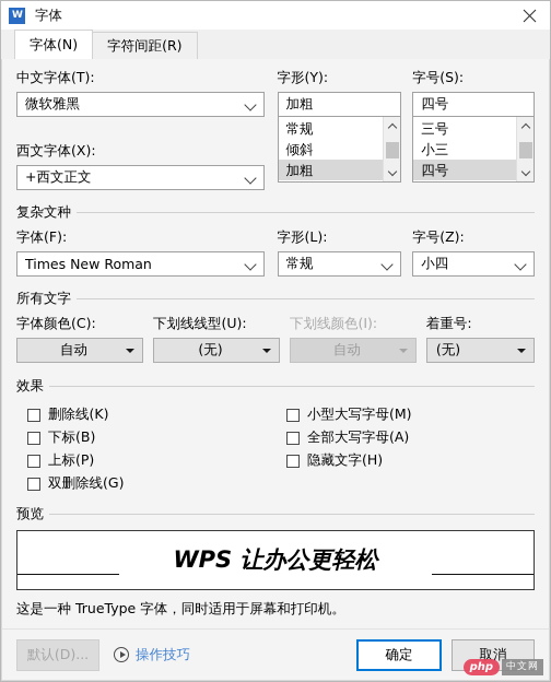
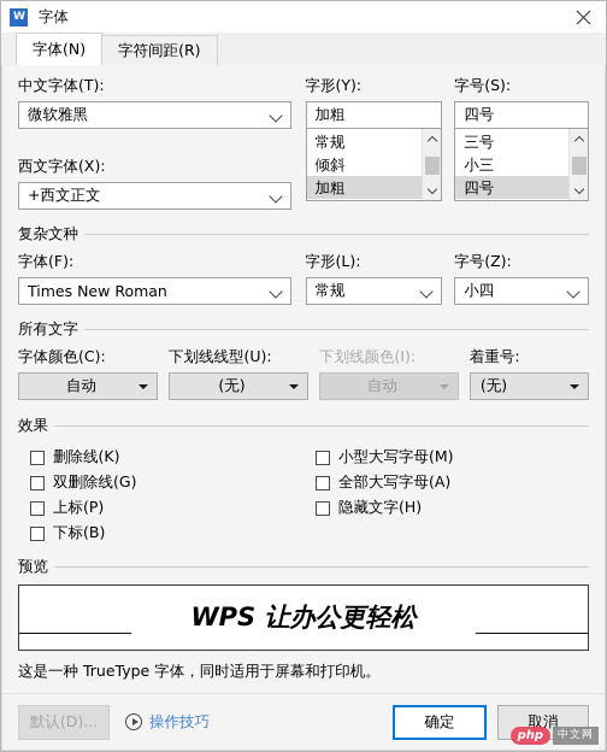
  W
  字体
  字体(N)
  字符间距(R)
  中文字体(T):
  微软雅黑
  西文字体(X):
  +西文正文
  字形(Y):
  加粗
  常规
  倾斜
  加粗
  字号(S):
  四号
  三号
  小三
  四号
  复杂文种
  字体(F):
  Times New Roman
  字形(L):
  常规
  字号(Z):
  小四
  所有文字
  字体颜色(C):
  自动
  下划线线型(U):
  (无)
  下划线颜色(I):
  自动
  着重号:
  (无)
  效果
  删除线(K)
- 下标(B)
+ 双删除线(G)
  上标(P)
- 双删除线(G)
+ 下标(B)
  小型大写字母(M)
  全部大写字母(A)
  隐藏文字(H)
  预览
  WPS 让办公更轻松
  这是一种 TrueType 字体，同时适用于屏幕和打印机。
  默认(D)...
  操作技巧
  确定
  取消
  php
  中文网
